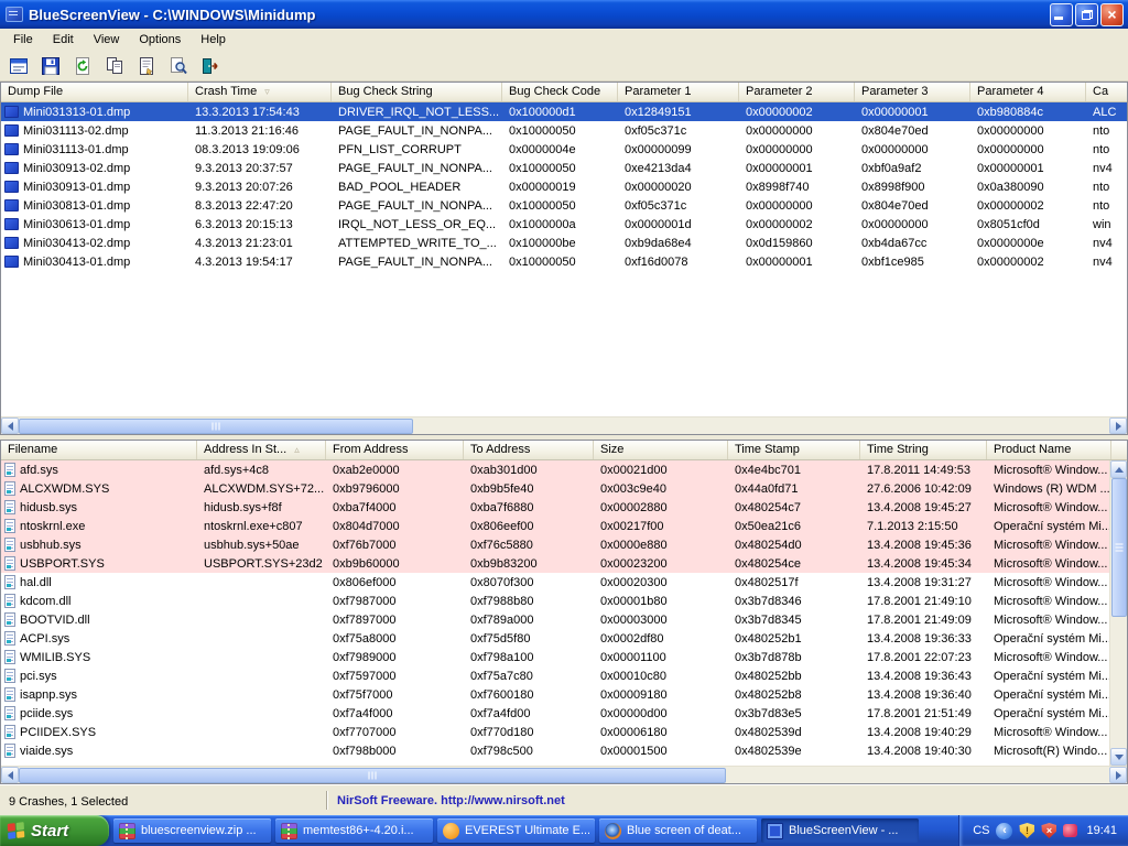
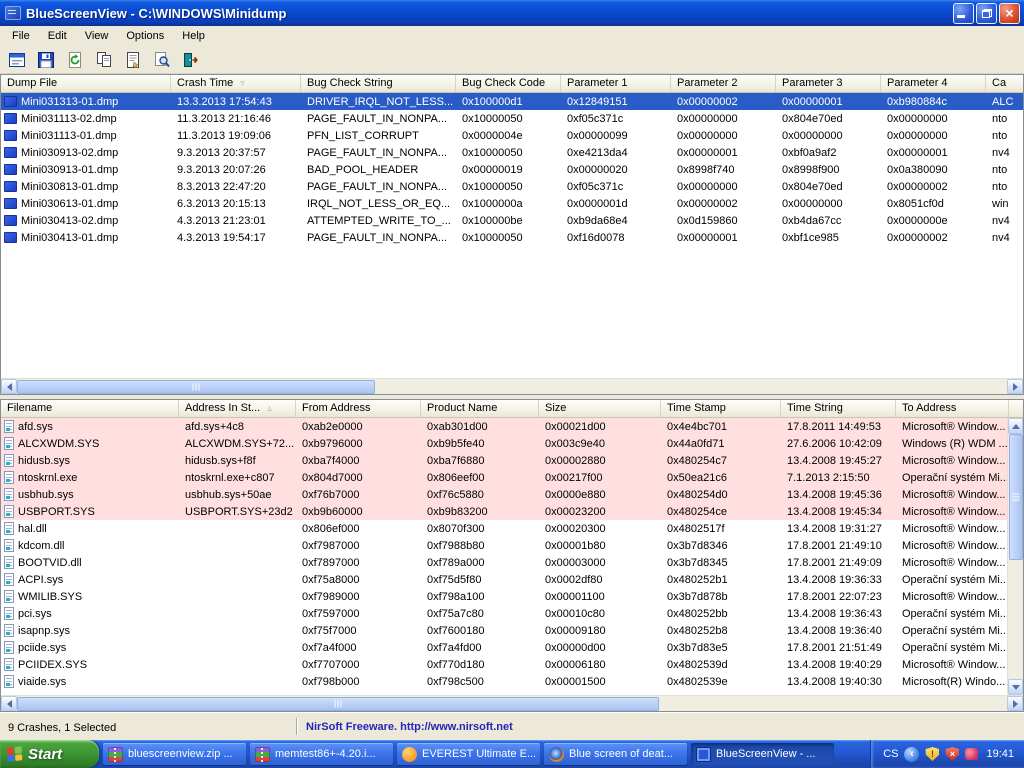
  BlueScreenView - C:\WINDOWS\Minidump
  ×
  File
  Edit
  View
  Options
  Help
  Dump File
  Crash Time
  ▿
  Bug Check String
  Bug Check Code
  Parameter 1
  Parameter 2
  Parameter 3
  Parameter 4
  Ca
  Mini031313-01.dmp
  13.3.2013 17:54:43
  DRIVER_IRQL_NOT_LESS...
  0x100000d1
  0x12849151
  0x00000002
  0x00000001
  0xb980884c
  ALC
  Mini031113-02.dmp
  11.3.2013 21:16:46
  PAGE_FAULT_IN_NONPA...
  0x10000050
  0xf05c371c
  0x00000000
  0x804e70ed
  0x00000000
  nto
  Mini031113-01.dmp
- 08.3.2013 19:09:06
+ 11.3.2013 19:09:06
  PFN_LIST_CORRUPT
  0x0000004e
  0x00000099
  0x00000000
  0x00000000
  0x00000000
  nto
  Mini030913-02.dmp
  9.3.2013 20:37:57
  PAGE_FAULT_IN_NONPA...
  0x10000050
  0xe4213da4
  0x00000001
  0xbf0a9af2
  0x00000001
  nv4
  Mini030913-01.dmp
  9.3.2013 20:07:26
  BAD_POOL_HEADER
  0x00000019
  0x00000020
  0x8998f740
  0x8998f900
  0x0a380090
  nto
  Mini030813-01.dmp
  8.3.2013 22:47:20
  PAGE_FAULT_IN_NONPA...
  0x10000050
  0xf05c371c
  0x00000000
  0x804e70ed
  0x00000002
  nto
  Mini030613-01.dmp
  6.3.2013 20:15:13
  IRQL_NOT_LESS_OR_EQ...
  0x1000000a
  0x0000001d
  0x00000002
  0x00000000
  0x8051cf0d
  win
  Mini030413-02.dmp
  4.3.2013 21:23:01
  ATTEMPTED_WRITE_TO_...
  0x100000be
  0xb9da68e4
  0x0d159860
  0xb4da67cc
  0x0000000e
  nv4
  Mini030413-01.dmp
  4.3.2013 19:54:17
  PAGE_FAULT_IN_NONPA...
  0x10000050
  0xf16d0078
  0x00000001
  0xbf1ce985
  0x00000002
  nv4
  Filename
  Address In St...
  ▵
  From Address
- To Address
+ Product Name
  Size
  Time Stamp
  Time String
- Product Name
+ To Address
  afd.sys
  afd.sys+4c8
  0xab2e0000
  0xab301d00
  0x00021d00
  0x4e4bc701
  17.8.2011 14:49:53
  Microsoft® Window...
  ALCXWDM.SYS
  ALCXWDM.SYS+72...
  0xb9796000
  0xb9b5fe40
  0x003c9e40
  0x44a0fd71
  27.6.2006 10:42:09
  Windows (R) WDM ..
  hidusb.sys
  hidusb.sys+f8f
  0xba7f4000
  0xba7f6880
  0x00002880
  0x480254c7
  13.4.2008 19:45:27
  Microsoft® Window...
  ntoskrnl.exe
  ntoskrnl.exe+c807
  0x804d7000
  0x806eef00
  0x00217f00
  0x50ea21c6
  7.1.2013 2:15:50
  Operační systém Mi..
  usbhub.sys
  usbhub.sys+50ae
  0xf76b7000
  0xf76c5880
  0x0000e880
  0x480254d0
  13.4.2008 19:45:36
  Microsoft® Window...
  USBPORT.SYS
  USBPORT.SYS+23d2
  0xb9b60000
  0xb9b83200
  0x00023200
  0x480254ce
  13.4.2008 19:45:34
  Microsoft® Window...
  hal.dll
  0x806ef000
  0x8070f300
  0x00020300
  0x4802517f
  13.4.2008 19:31:27
  Microsoft® Window...
  kdcom.dll
  0xf7987000
  0xf7988b80
  0x00001b80
  0x3b7d8346
  17.8.2001 21:49:10
  Microsoft® Window...
  BOOTVID.dll
  0xf7897000
  0xf789a000
  0x00003000
  0x3b7d8345
  17.8.2001 21:49:09
  Microsoft® Window...
  ACPI.sys
  0xf75a8000
  0xf75d5f80
  0x0002df80
  0x480252b1
  13.4.2008 19:36:33
  Operační systém Mi..
  WMILIB.SYS
  0xf7989000
  0xf798a100
  0x00001100
  0x3b7d878b
  17.8.2001 22:07:23
  Microsoft® Window...
  pci.sys
  0xf7597000
  0xf75a7c80
  0x00010c80
  0x480252bb
  13.4.2008 19:36:43
  Operační systém Mi..
  isapnp.sys
  0xf75f7000
  0xf7600180
  0x00009180
  0x480252b8
  13.4.2008 19:36:40
  Operační systém Mi..
  pciide.sys
  0xf7a4f000
  0xf7a4fd00
  0x00000d00
  0x3b7d83e5
  17.8.2001 21:51:49
  Operační systém Mi..
  PCIIDEX.SYS
  0xf7707000
  0xf770d180
  0x00006180
  0x4802539d
  13.4.2008 19:40:29
  Microsoft® Window...
  viaide.sys
  0xf798b000
  0xf798c500
  0x00001500
  0x4802539e
  13.4.2008 19:40:30
  Microsoft(R) Windo...
  9 Crashes, 1 Selected
  NirSoft Freeware. http://www.nirsoft.net
  Start
  bluescreenview.zip ...
  memtest86+-4.20.i...
  EVEREST Ultimate E...
  Blue screen of deat...
  BlueScreenView - ...
  CS
  ‹
  !
  ×
  19:41
